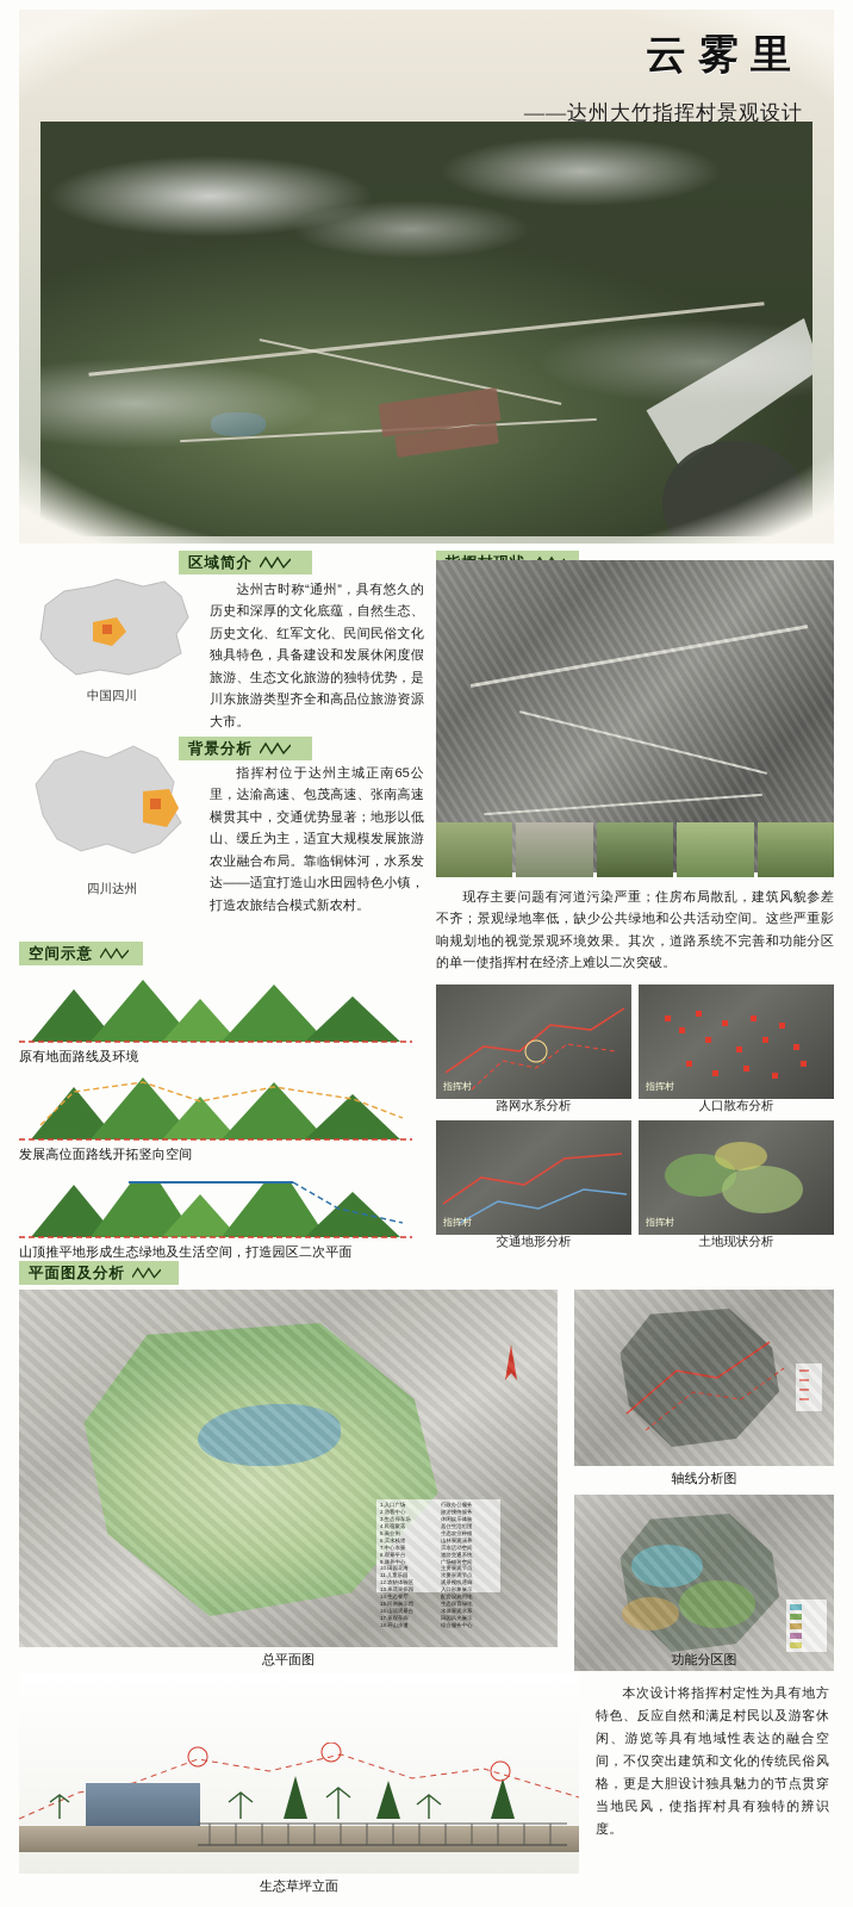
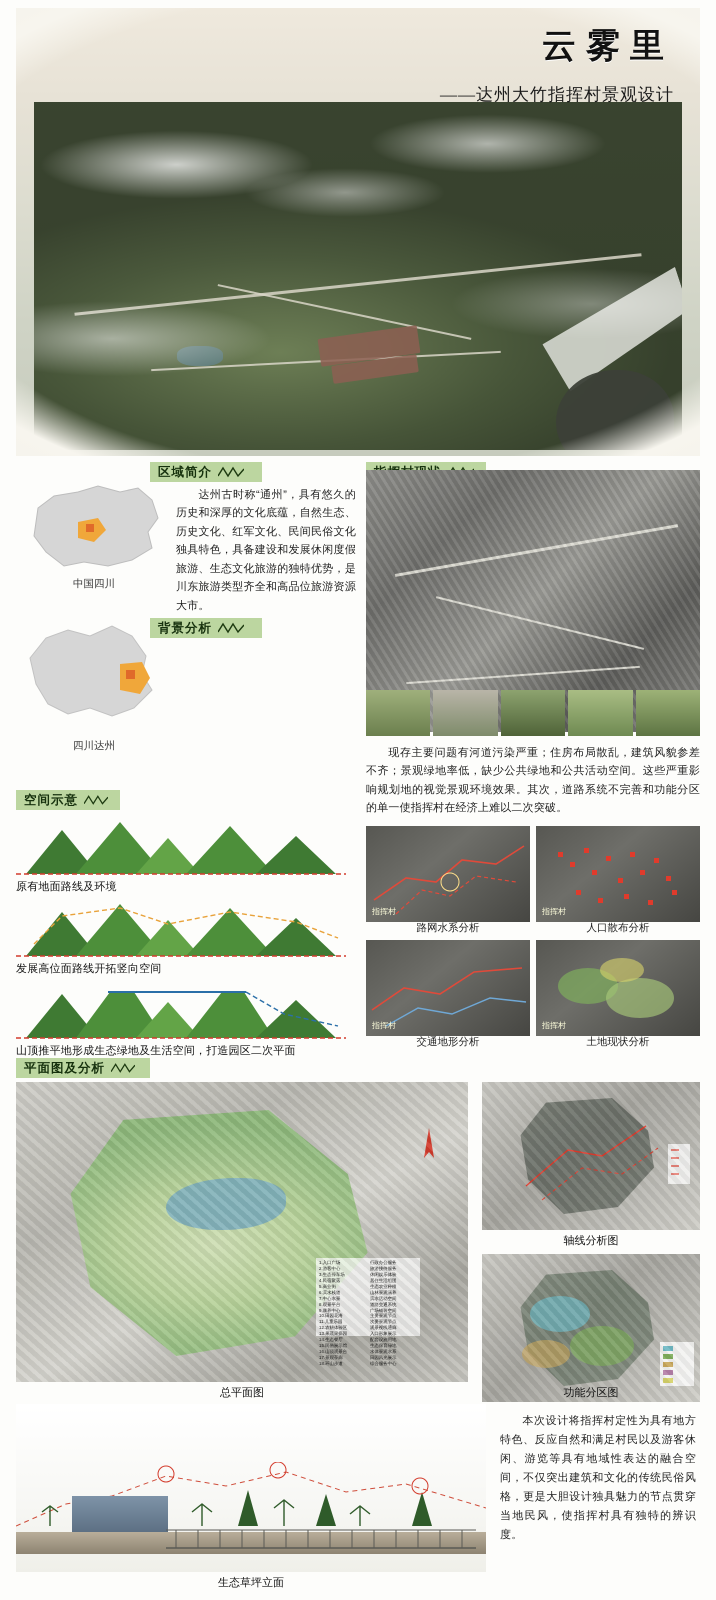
  云雾里
  ——达州大竹指挥村景观设计
  区域简介
  中国四川
  达州古时称“通州”，具有悠久的历史和深厚的文化底蕴，自然生态、历史文化、红军文化、民间民俗文化独具特色，具备建设和发展休闲度假旅游、生态文化旅游的独特优势，是川东旅游类型齐全和高品位旅游资源大市。
  背景分析
  四川达州
- 指挥村位于达州主城正南65公里，达渝高速、包茂高速、张南高速横贯其中，交通优势显著；地形以低山、缓丘为主，适宜大规模发展旅游农业融合布局。靠临铜钵河，水系发达——适宜打造山水田园特色小镇，打造农旅结合模式新农村。
  空间示意
  原有地面路线及环境
  发展高位面路线开拓竖向空间
  山顶推平地形成生态绿地及生活空间，打造园区二次平面
  现存主要问题有河道污染严重；住房布局散乱，建筑风貌参差不齐；景观绿地率低，缺少公共绿地和公共活动空间。这些严重影响规划地的视觉景观环境效果。其次，道路系统不完善和功能分区的单一使指挥村在经济上难以二次突破。
  指挥村
  指挥村
  路网水系分析
  人口散布分析
  指挥村
  指挥村
  交通地形分析
  土地现状分析
  平面图及分析
  总平面图
  轴线分析图
  功能分区图
  生态草坪立面
  本次设计将指挥村定性为具有地方特色、反应自然和满足村民以及游客休闲、游览等具有地域性表达的融合空间，不仅突出建筑和文化的传统民俗风格，更是大胆设计独具魅力的节点贯穿当地民风，使指挥村具有独特的辨识度。
